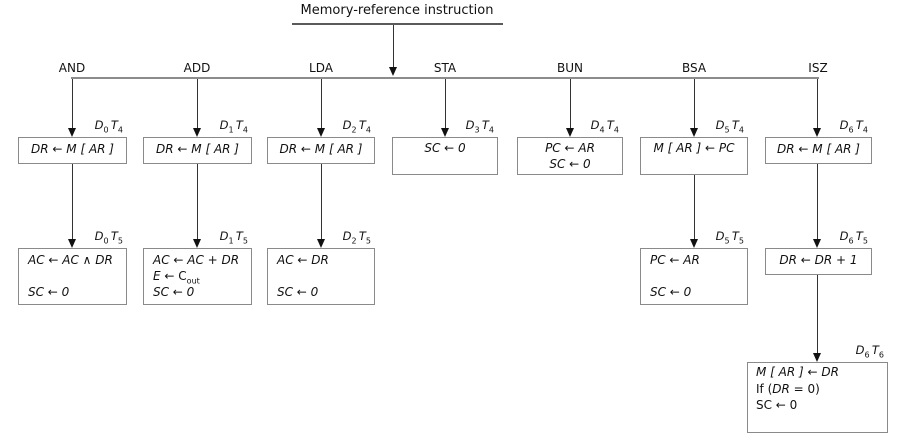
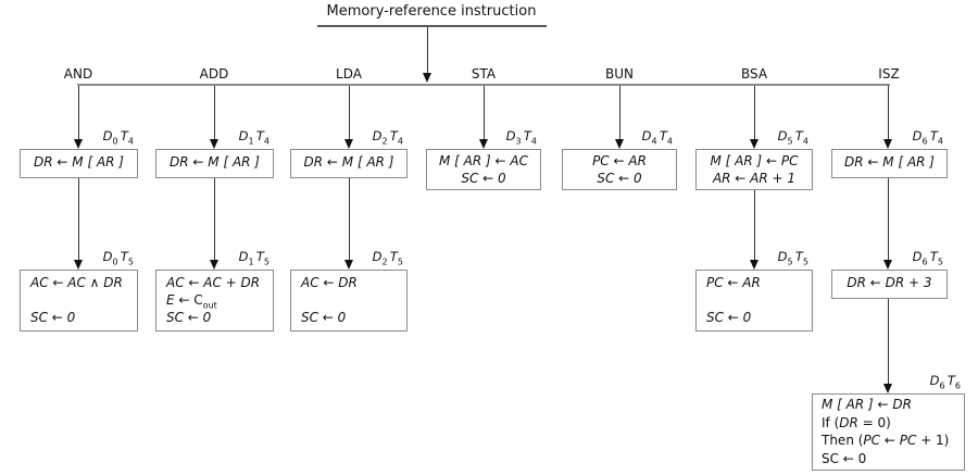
  Memory-reference instruction
  AND
  ADD
  LDA
  STA
  BUN
  BSA
  ISZ
  D0 T4
  D1 T4
  D2 T4
  D3 T4
  D4 T4
  D5 T4
  D6 T4
  DR ← M [ AR ]
  DR ← M [ AR ]
  DR ← M [ AR ]
+ M [ AR ] ← AC
  SC ← 0
  PC ← AR
  SC ← 0
  M [ AR ] ← PC
+ AR ← AR + 1
  DR ← M [ AR ]
  D0 T5
  D1 T5
  D2 T5
  D5 T5
  D6 T5
  AC ← AC ∧ DR
  SC ← 0
  AC ← AC + DR
  E ← Cout
  SC ← 0
  AC ← DR
  SC ← 0
  PC ← AR
  SC ← 0
- DR ← DR + 1
+ DR ← DR + 3
  D6 T6
  M [ AR ] ← DR
  If (DR = 0)
+ Then (PC ← PC + 1)
  SC ← 0
